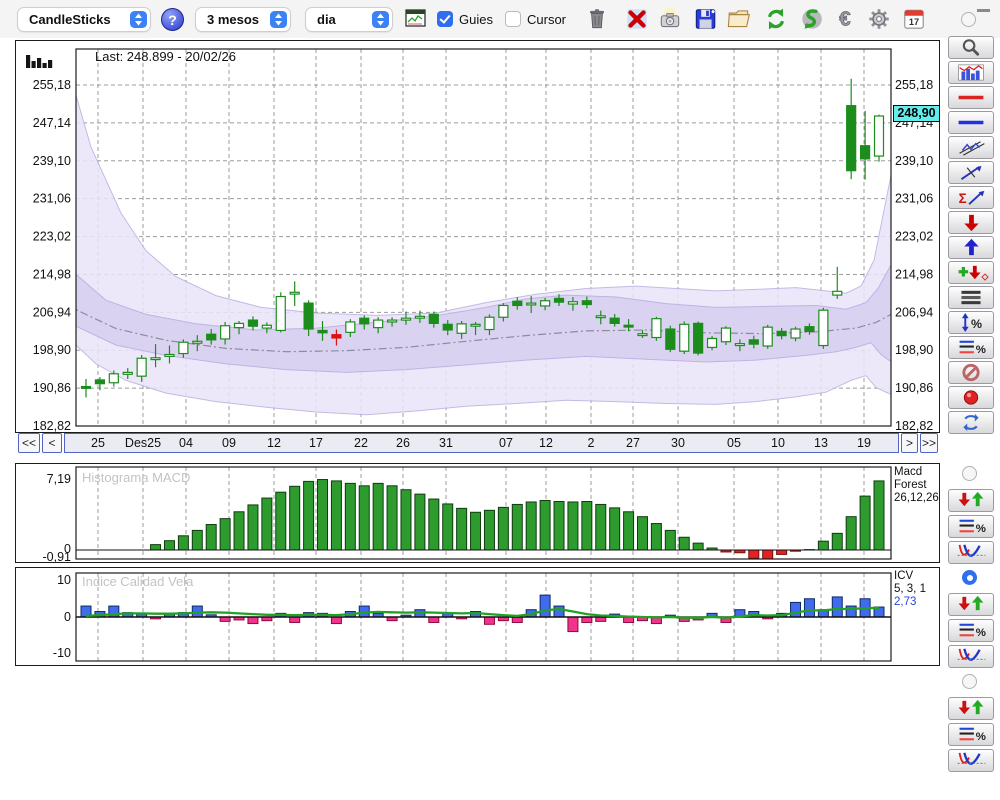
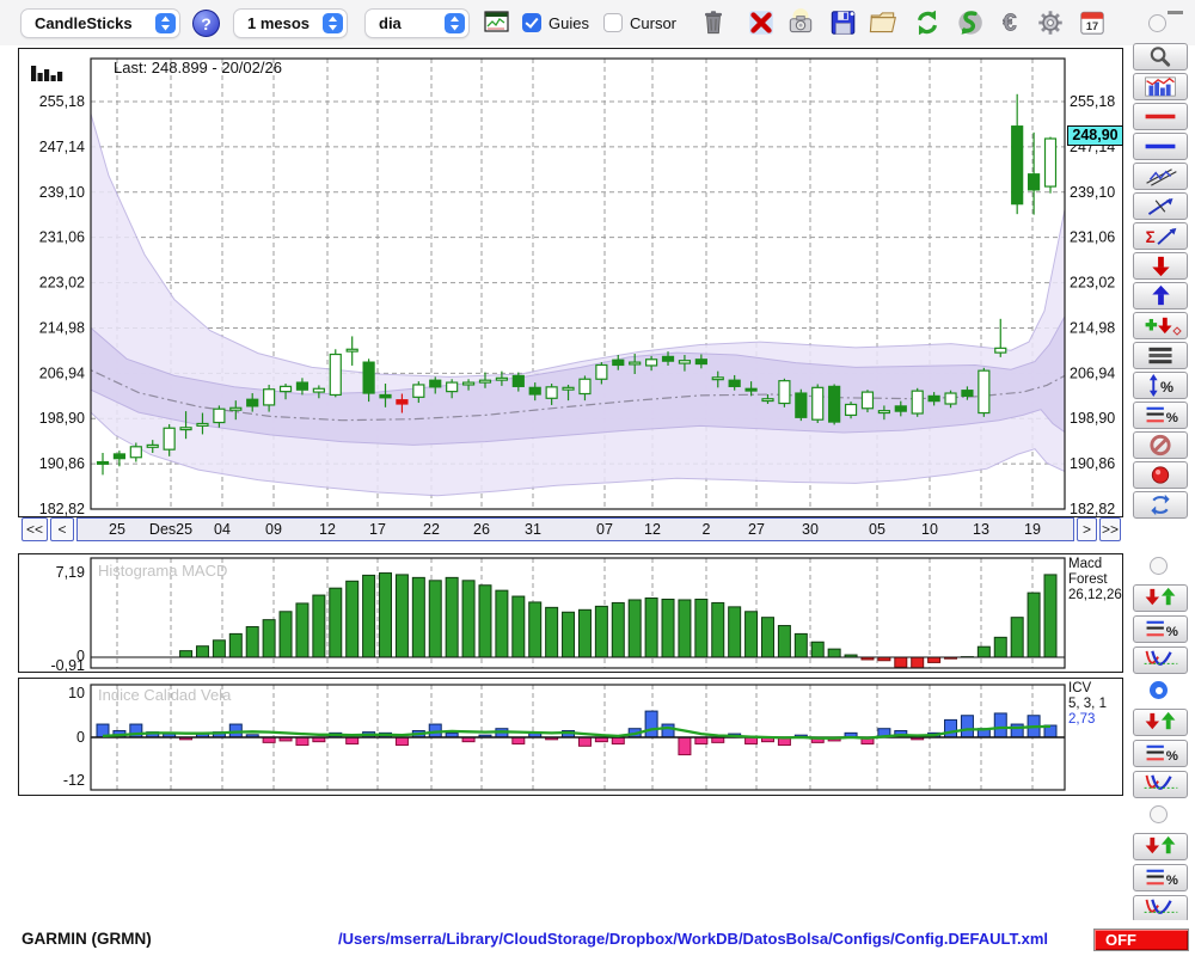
  CandleSticks
  ?
- 3 mesos
+ 1 mesos
  dia
  Guies
  Cursor
  €
  17
  255,18
  255,18
  247,14
  247,14
  239,10
  239,10
  231,06
  231,06
  223,02
  223,02
  214,98
  214,98
  206,94
  206,94
  198,90
  198,90
  190,86
  190,86
  182,82
  182,82
  Last: 248.899 - 20/02/26
  248,90
  <<
  <
  25
  Des25
  04
  09
  12
  17
  22
  26
  31
  07
  12
  2
  27
  30
  05
  10
  13
  19
  >
  >>
  7,19
  0
  -0,91
  Histograma MACD
  Macd
  Forest
  26,12,26
  10
  0
- -10
+ -12
  Indice Calidad Vela
  ICV
  5, 3, 1
  2,73
  Σ
  %
  %
  %
  %
  %
+ GARMIN (GRMN)
+ /Users/mserra/Library/CloudStorage/Dropbox/WorkDB/DatosBolsa/Configs/Config.DEFAULT.xml
+ OFF
